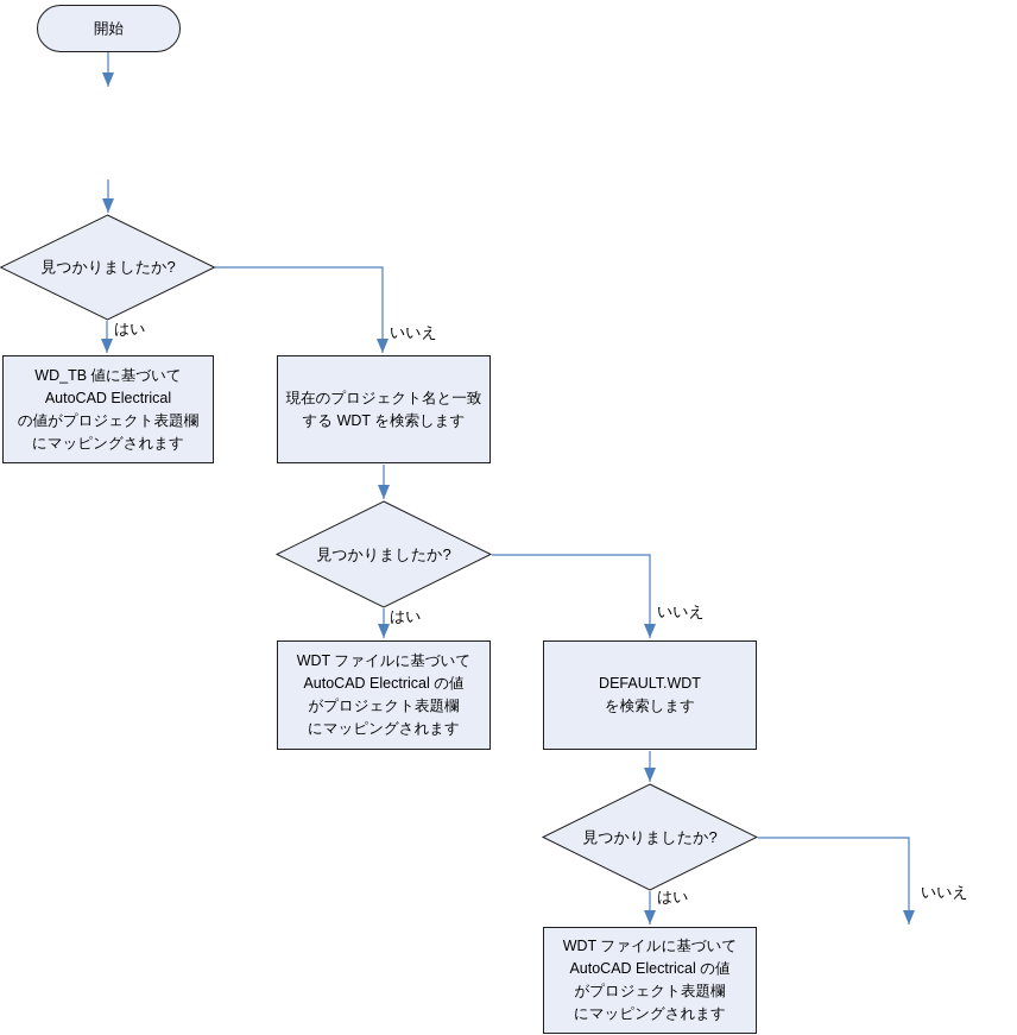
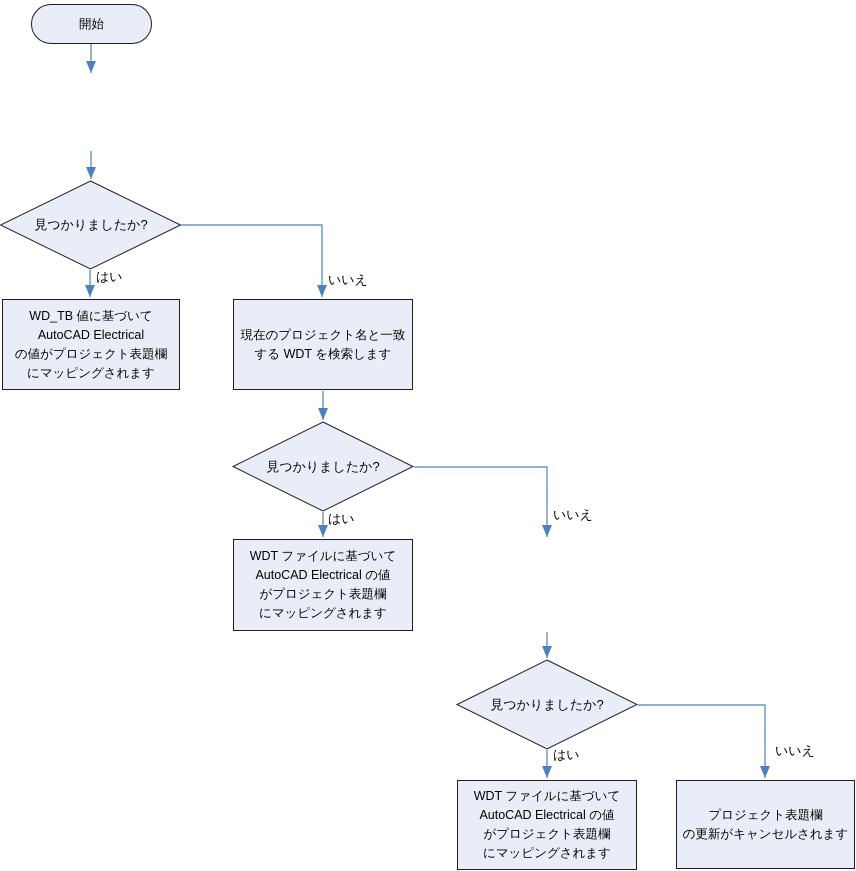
  開始
  見つかりましたか?
  WD_TB 値に基づいて
  AutoCAD Electrical
  の値がプロジェクト表題欄
  にマッピングされます
  現在のプロジェクト名と一致
  する WDT を検索します
  見つかりましたか?
  WDT ファイルに基づいて
  AutoCAD Electrical の値
  がプロジェクト表題欄
  にマッピングされます
- DEFAULT.WDT
- を検索します
  見つかりましたか?
  WDT ファイルに基づいて
  AutoCAD Electrical の値
  がプロジェクト表題欄
  にマッピングされます
+ プロジェクト表題欄
+ の更新がキャンセルされます
  はい
  いいえ
  はい
  いいえ
  はい
  いいえ
